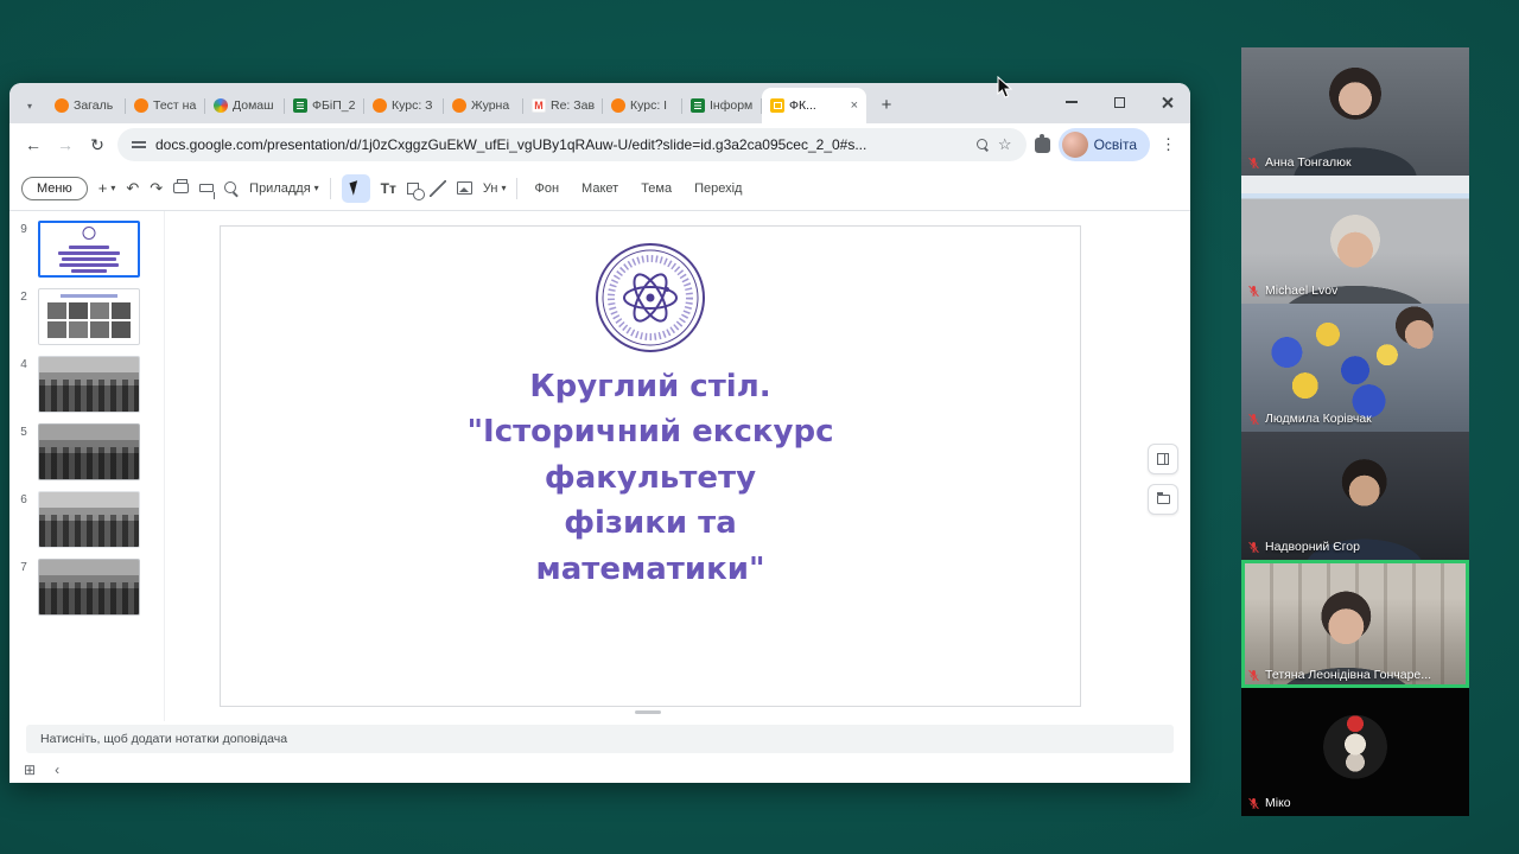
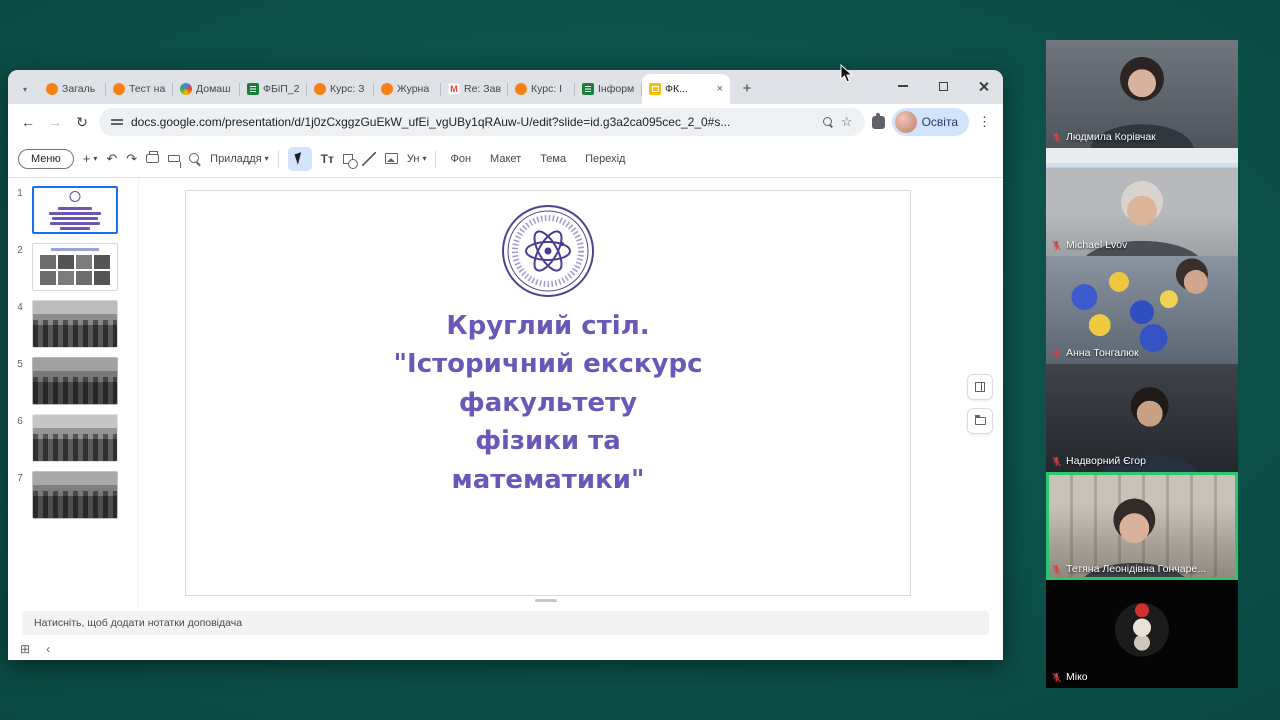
  ▾
  Загаль
  Тест на
  Домаш
  ФБіП_2
  Курс: З
  Журна
  M
  Re: Зав
  Курс: І
  Інформ
  ФК...
  ×
  +
  ←
  →
  ↻
  docs.google.com/presentation/d/1j0zCxggzGuEkW_ufEi_vgUBy1qRAuw-U/edit?slide=id.g3a2ca095cec_2_0#s...
  ☆
  Освіта
  ⋮
  Меню
  +
  ▾
  ↶
  ↷
  Приладдя
  ▾
  Тт
  Ун
  ▾
  Фон
  Макет
  Тема
  Перехід
- 9
+ 1
  2
  4
  5
  6
  7
  Круглий стіл.
  "Історичний екскурс
  факультету
  фізики та
  математики"
  Натисніть, щоб додати нотатки доповідача
  ⊞
  ‹
- Анна Тонгалюк
+ Людмила Корівчак
  Michael Lvov
- Людмила Корівчак
+ Анна Тонгалюк
  Надворний Єгор
  Тетяна Леонідівна Гончаре...
  Міко
